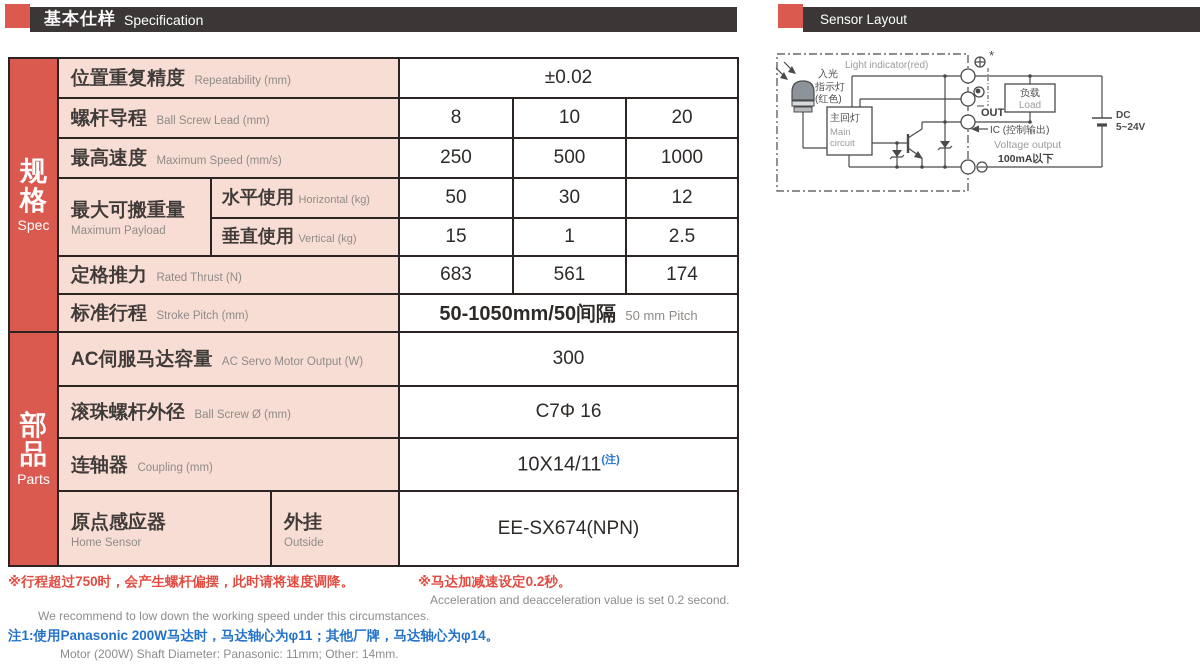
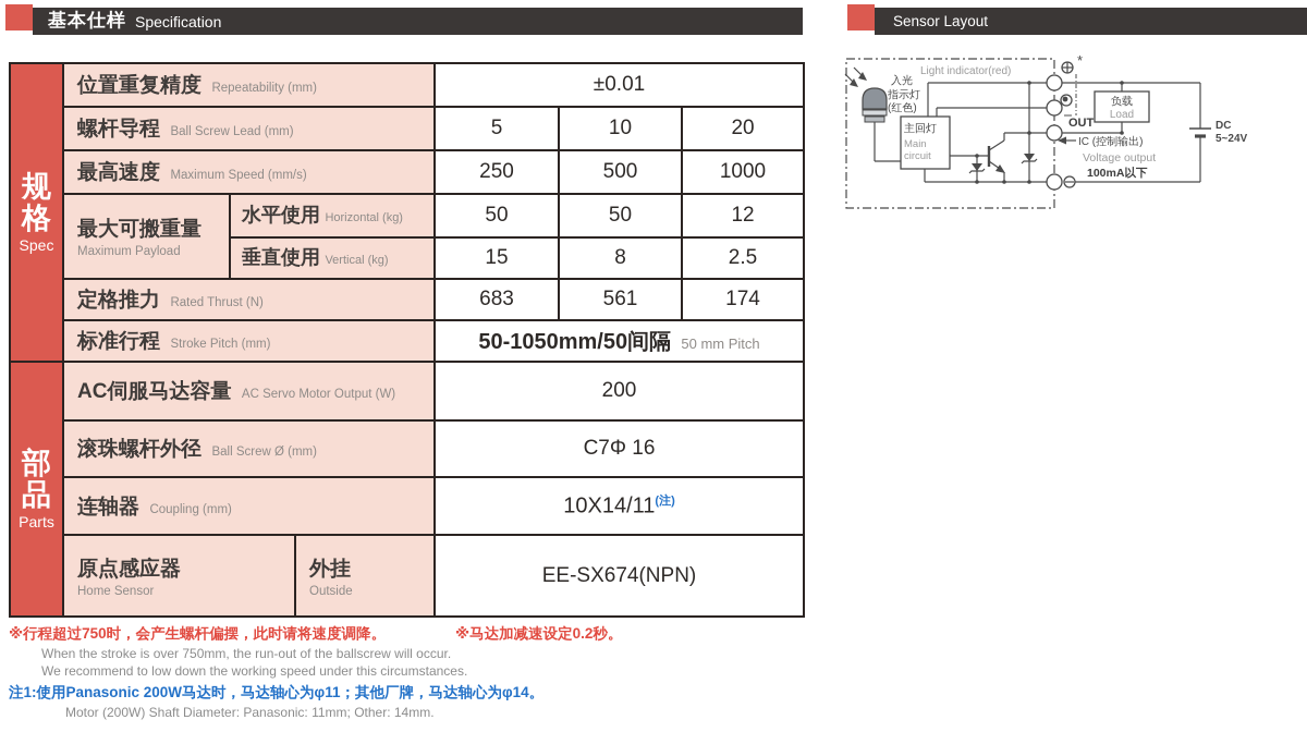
  基本仕样
  Specification
  Sensor Layout
- 规格 Spec	位置重复精度 Repeatability (mm)	±0.02
+ 规格 Spec	位置重复精度 Repeatability (mm)	±0.01
- 螺杆导程 Ball Screw Lead (mm)	8	10	20
+ 螺杆导程 Ball Screw Lead (mm)	5	10	20
  最高速度 Maximum Speed (mm/s)	250	500	1000
- 最大可搬重量 Maximum Payload	水平使用 Horizontal (kg)	50	30	12
+ 最大可搬重量 Maximum Payload	水平使用 Horizontal (kg)	50	50	12
- 垂直使用 Vertical (kg)	15	1	2.5
+ 垂直使用 Vertical (kg)	15	8	2.5
  定格推力 Rated Thrust (N)	683	561	174
  标准行程 Stroke Pitch (mm)	50-1050mm/50间隔 50 mm Pitch
- 部品 Parts	AC伺服马达容量 AC Servo Motor Output (W)	300
+ 部品 Parts	AC伺服马达容量 AC Servo Motor Output (W)	200
  滚珠螺杆外径 Ball Screw Ø (mm)	C7Φ 16
  连轴器 Coupling (mm)	10X14/11(注)
  原点感应器 Home Sensor	外挂 Outside	EE-SX674(NPN)
  ※行程超过750时，会产生螺杆偏摆，此时请将速度调降。
+ When the stroke is over 750mm, the run-out of the ballscrew will occur.
  We recommend to low down the working speed under this circumstances.
  ※马达加减速设定0.2秒。
- Acceleration and deacceleration value is set 0.2 second.
  注1:使用Panasonic 200W马达时，马达轴心为φ11；其他厂牌，马达轴心为φ14。
  Motor (200W) Shaft Diameter: Panasonic: 11mm; Other: 14mm.
  Light indicator(red)
  入光
  指示灯
  (红色)
  主回灯
  Main
  circuit
  *
  OUT
  IC (控制输出)
  Voltage output
  100mA以下
  负载
  Load
  DC
  5~24V
